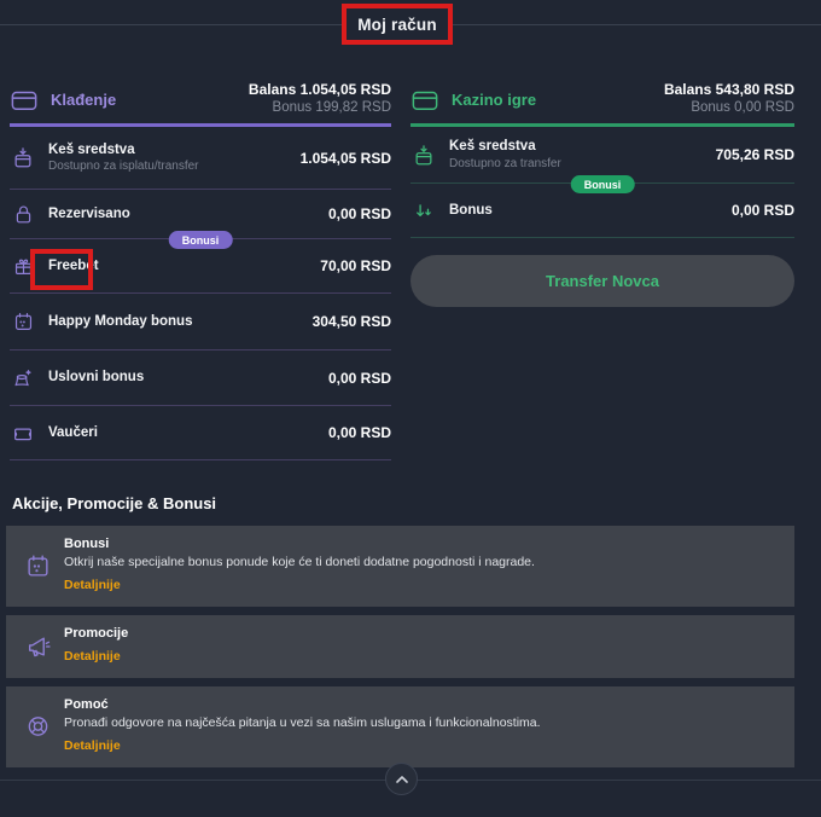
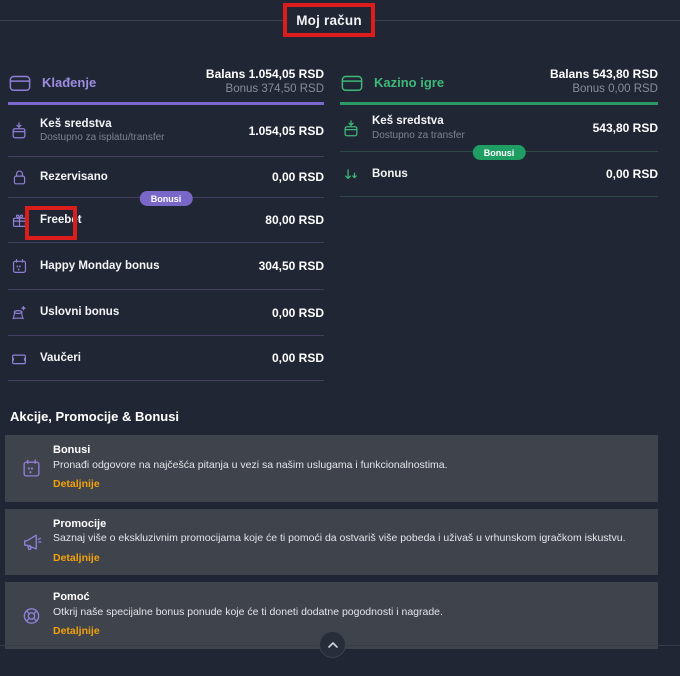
  Moj račun
  Klađenje
  Balans 1.054,05 RSD
- Bonus 199,82 RSD
+ Bonus 374,50 RSD
  Keš sredstva
  Dostupno za isplatu/transfer
  1.054,05 RSD
  Rezervisano
  0,00 RSD
  Bonusi
  Freebet
- 70,00 RSD
+ 80,00 RSD
  Happy Monday bonus
  304,50 RSD
  Uslovni bonus
  0,00 RSD
  Vaučeri
  0,00 RSD
  Kazino igre
  Balans 543,80 RSD
  Bonus 0,00 RSD
  Keš sredstva
  Dostupno za transfer
- 705,26 RSD
+ 543,80 RSD
  Bonusi
  Bonus
  0,00 RSD
- Transfer Novca
  Akcije, Promocije & Bonusi
  Bonusi
- Otkrij naše specijalne bonus ponude koje će ti doneti dodatne pogodnosti i nagrade.
+ Pronađi odgovore na najčešća pitanja u vezi sa našim uslugama i funkcionalnostima.
  Detaljnije
  Promocije
+ Saznaj više o ekskluzivnim promocijama koje će ti pomoći da ostvariš više pobeda i uživaš u vrhunskom igračkom iskustvu.
  Detaljnije
  Pomoć
- Pronađi odgovore na najčešća pitanja u vezi sa našim uslugama i funkcionalnostima.
+ Otkrij naše specijalne bonus ponude koje će ti doneti dodatne pogodnosti i nagrade.
  Detaljnije
